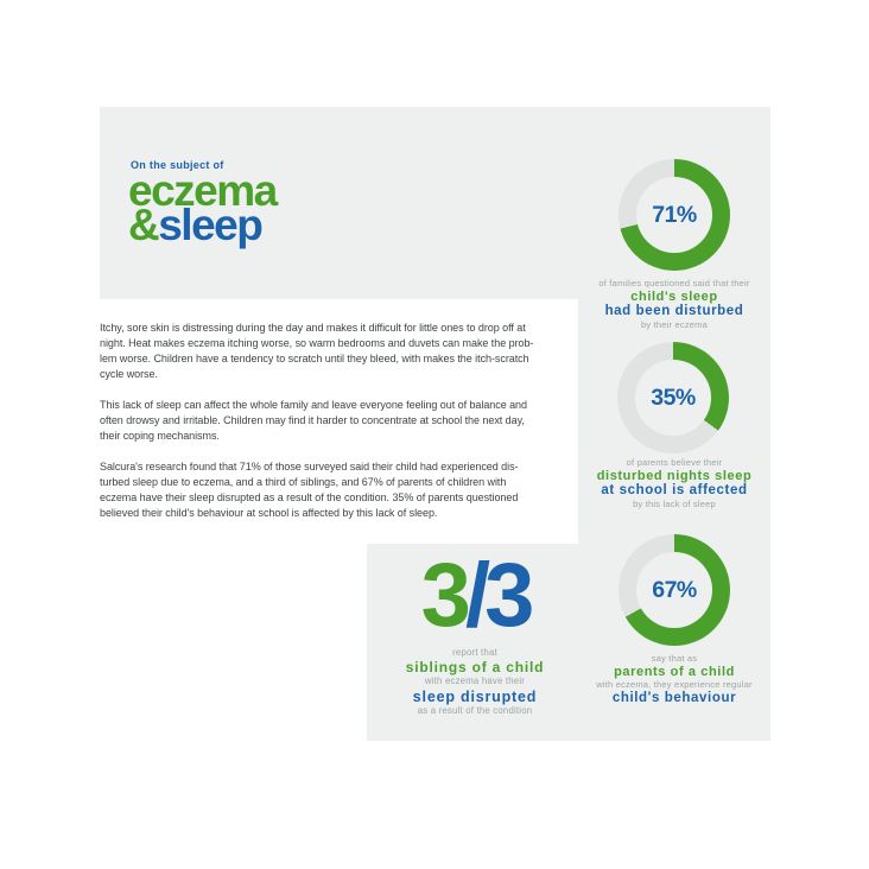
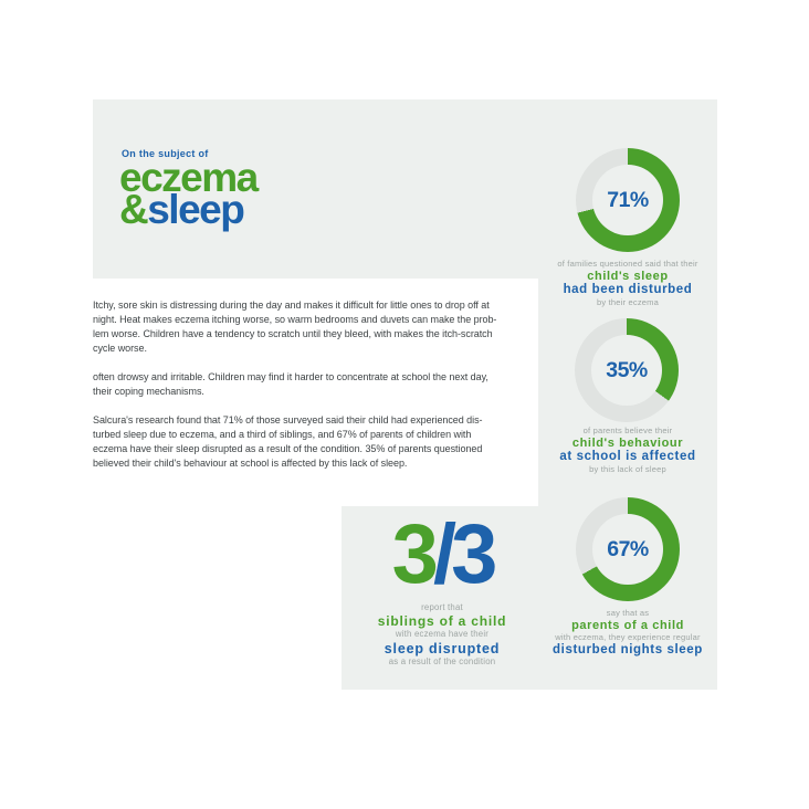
  On the subject of
  eczema
  &sleep
  Itchy, sore skin is distressing during the day and makes it difficult for little ones to drop off at
  night. Heat makes eczema itching worse, so warm bedrooms and duvets can make the prob-
  lem worse. Children have a tendency to scratch until they bleed, with makes the itch-scratch
  cycle worse.
- This lack of sleep can affect the whole family and leave everyone feeling out of balance and
  often drowsy and irritable. Children may find it harder to concentrate at school the next day,
  their coping mechanisms.
  Salcura's research found that 71% of those surveyed said their child had experienced dis-
  turbed sleep due to eczema, and a third of siblings, and 67% of parents of children with
  eczema have their sleep disrupted as a result of the condition. 35% of parents questioned
  believed their child's behaviour at school is affected by this lack of sleep.
  71%
  of families questioned said that their
  child's sleep
  had been disturbed
  by their eczema
  35%
  of parents believe their
- disturbed nights sleep
+ child's behaviour
  at school is affected
  by this lack of sleep
  67%
  say that as
  parents of a child
  with eczema, they experience regular
- child's behaviour
+ disturbed nights sleep
  3/3
  report that
  siblings of a child
  with eczema have their
  sleep disrupted
  as a result of the condition
